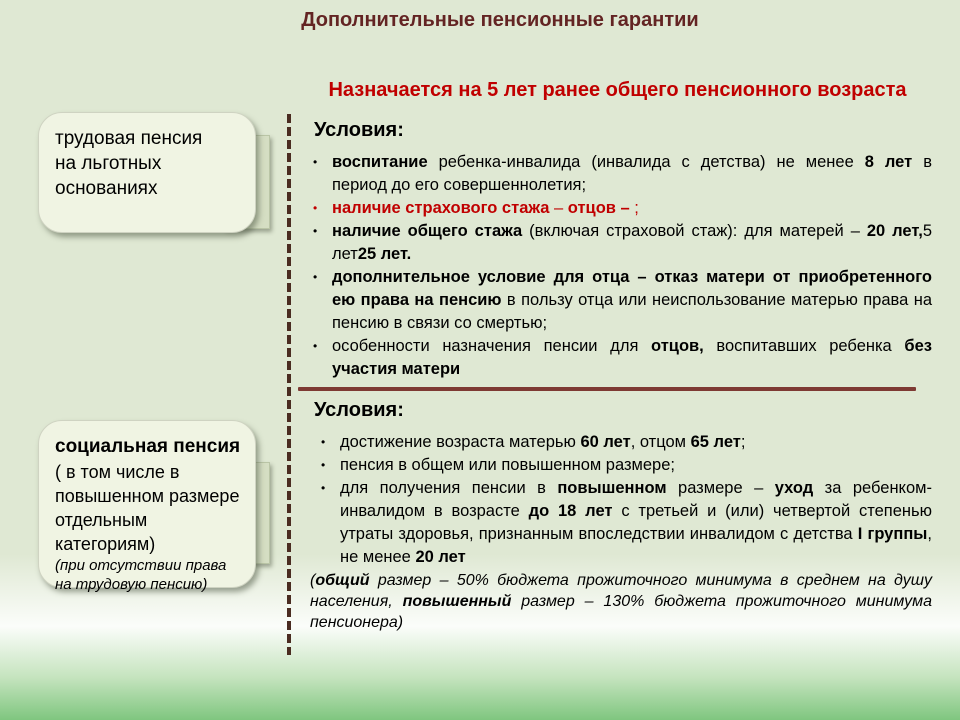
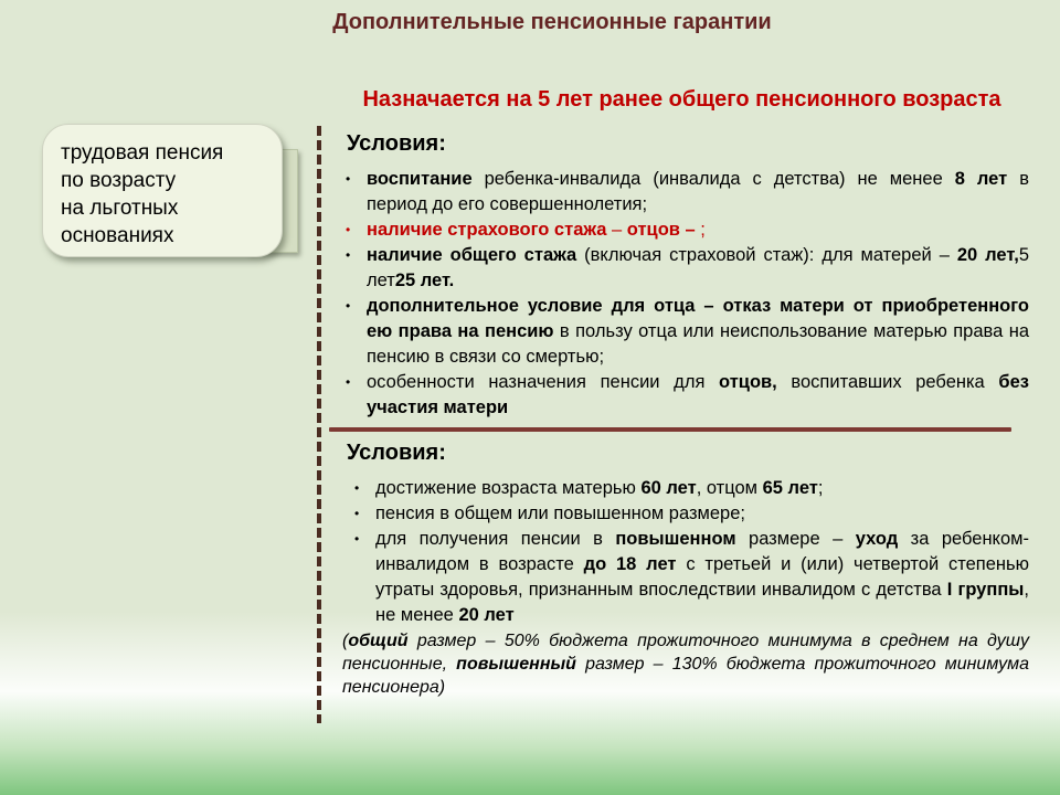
  Дополнительные пенсионные гарантии
  Назначается на 5 лет ранее общего пенсионного возраста
  трудовая пенсия
+ по возрасту
  на льготных
  основаниях
- социальная пенсия
- ( в том числе в
- повышенном размере
- отдельным категориям)
- (при отсутствии права
- на трудовую пенсию)
  Условия:
  •
  воспитание ребенка-инвалида (инвалида с детства) не менее 8 лет в период до его совершеннолетия;
  •
  наличие страхового стажа – отцов – ;
  •
  наличие общего стажа (включая страховой стаж): для матерей – 20 лет,5 лет25 лет.
  •
  дополнительное условие для отца – отказ матери от приобретенного ею права на пенсию в пользу отца или неиспользование матерью права на пенсию в связи со смертью;
  •
  особенности назначения пенсии для отцов, воспитавших ребенка без участия матери
  Условия:
  •
  достижение возраста матерью 60 лет, отцом 65 лет;
  •
  пенсия в общем или повышенном размере;
  •
  для получения пенсии в повышенном размере – уход за ребенком-инвалидом в возрасте до 18 лет с третьей и (или) четвертой степенью утраты здоровья, признанным впоследствии инвалидом с детства I группы, не менее 20 лет
- (общий размер – 50% бюджета прожиточного минимума в среднем на душу населения, повышенный размер – 130% бюджета прожиточного минимума пенсионера)
+ (общий размер – 50% бюджета прожиточного минимума в среднем на душу пенсионные, повышенный размер – 130% бюджета прожиточного минимума пенсионера)
